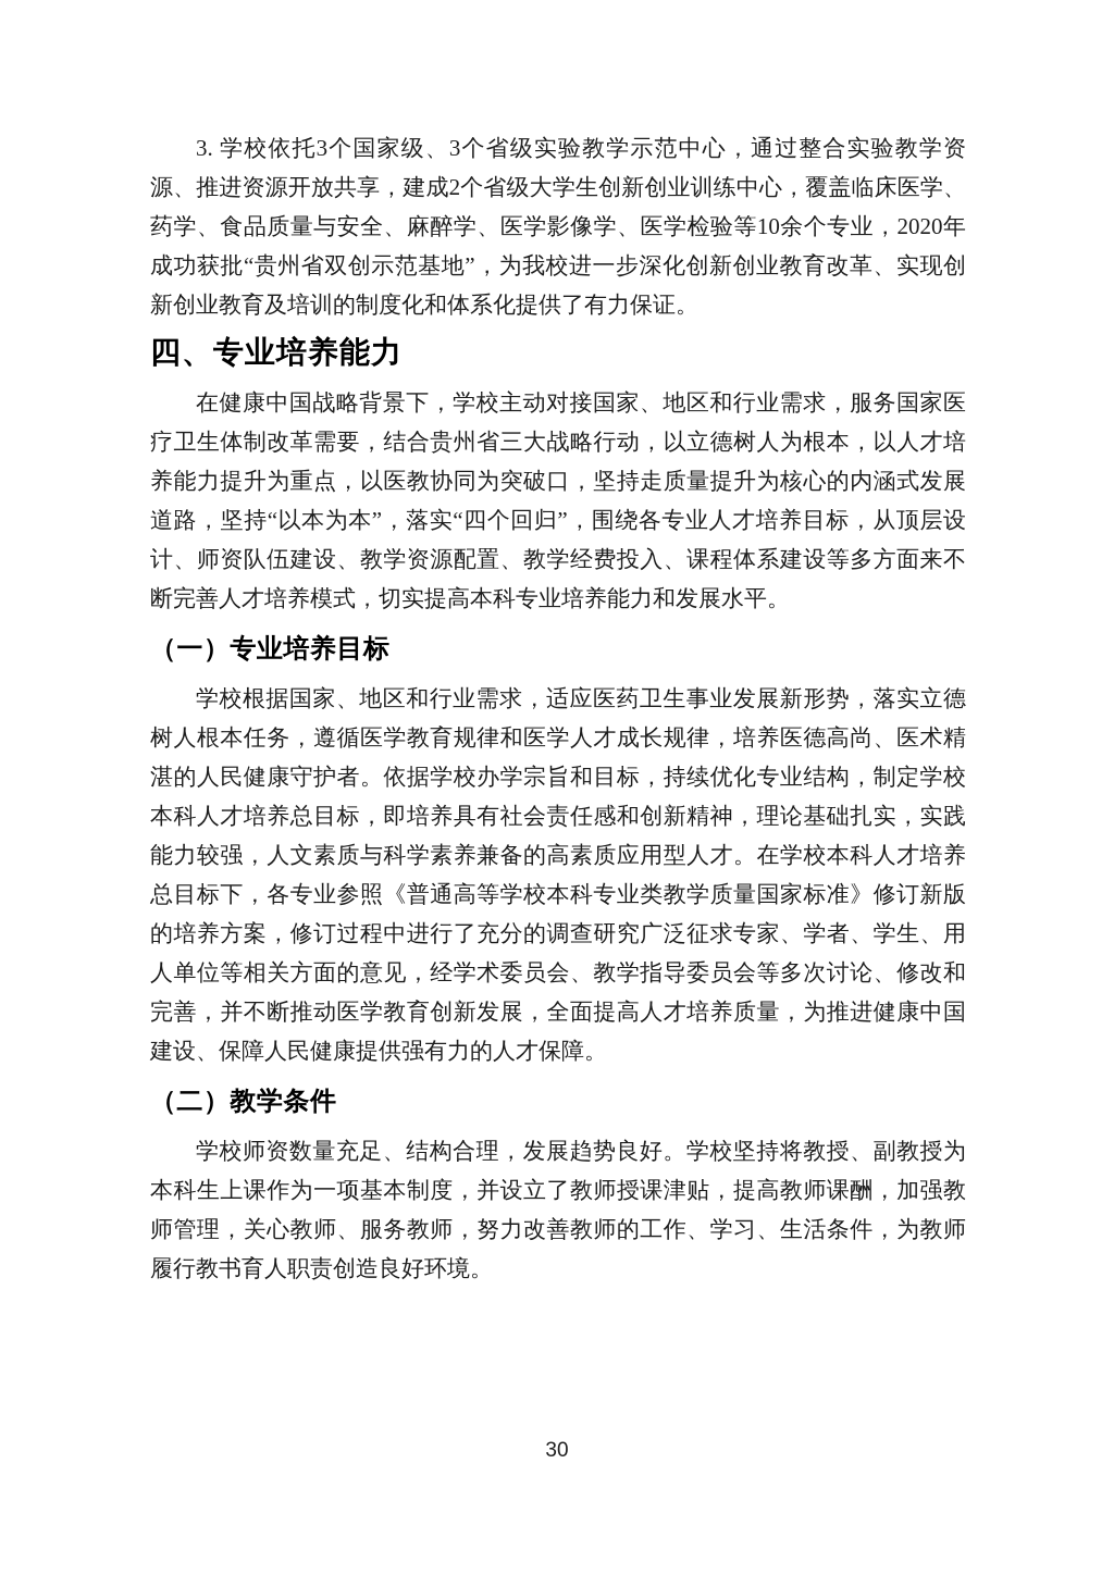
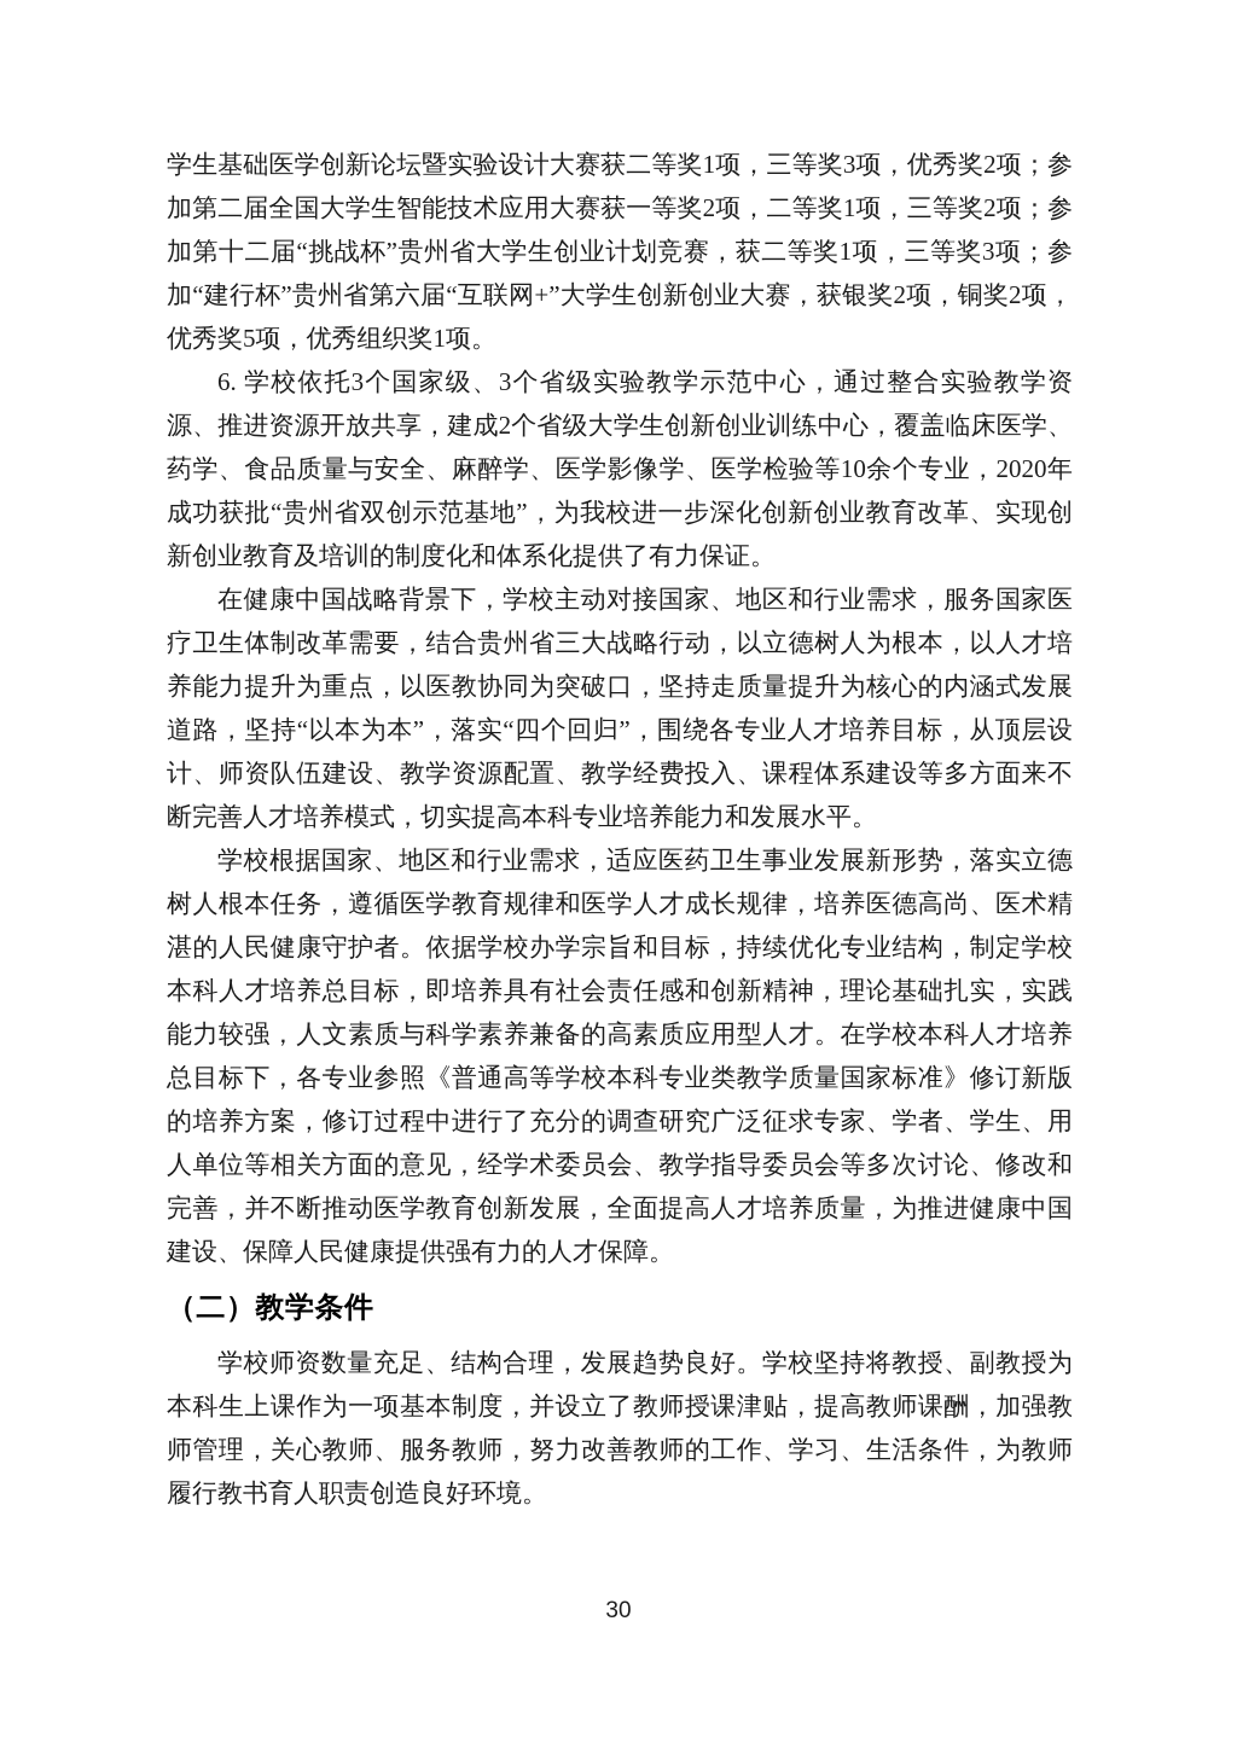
+ 学生基础医学创新论坛暨实验设计大赛获二等奖1项，三等奖3项，优秀奖2项；参加第二届全国大学生智能技术应用大赛获一等奖2项，二等奖1项，三等奖2项；参加第十二届“挑战杯”贵州省大学生创业计划竞赛，获二等奖1项，三等奖3项；参加“建行杯”贵州省第六届“互联网+”大学生创新创业大赛，获银奖2项，铜奖2项，优秀奖5项，优秀组织奖1项。
- 3. 学校依托3个国家级、3个省级实验教学示范中心，通过整合实验教学资源、推进资源开放共享，建成2个省级大学生创新创业训练中心，覆盖临床医学、药学、食品质量与安全、麻醉学、医学影像学、医学检验等10余个专业，2020年成功获批“贵州省双创示范基地”，为我校进一步深化创新创业教育改革、实现创新创业教育及培训的制度化和体系化提供了有力保证。
+ 6. 学校依托3个国家级、3个省级实验教学示范中心，通过整合实验教学资源、推进资源开放共享，建成2个省级大学生创新创业训练中心，覆盖临床医学、药学、食品质量与安全、麻醉学、医学影像学、医学检验等10余个专业，2020年成功获批“贵州省双创示范基地”，为我校进一步深化创新创业教育改革、实现创新创业教育及培训的制度化和体系化提供了有力保证。
- 四、专业培养能力
  在健康中国战略背景下，学校主动对接国家、地区和行业需求，服务国家医疗卫生体制改革需要，结合贵州省三大战略行动，以立德树人为根本，以人才培养能力提升为重点，以医教协同为突破口，坚持走质量提升为核心的内涵式发展道路，坚持“以本为本”，落实“四个回归”，围绕各专业人才培养目标，从顶层设计、师资队伍建设、教学资源配置、教学经费投入、课程体系建设等多方面来不断完善人才培养模式，切实提高本科专业培养能力和发展水平。
- （一）专业培养目标
  学校根据国家、地区和行业需求，适应医药卫生事业发展新形势，落实立德树人根本任务，遵循医学教育规律和医学人才成长规律，培养医德高尚、医术精湛的人民健康守护者。依据学校办学宗旨和目标，持续优化专业结构，制定学校本科人才培养总目标，即培养具有社会责任感和创新精神，理论基础扎实，实践能力较强，人文素质与科学素养兼备的高素质应用型人才。在学校本科人才培养总目标下，各专业参照《普通高等学校本科专业类教学质量国家标准》修订新版的培养方案，修订过程中进行了充分的调查研究广泛征求专家、学者、学生、用人单位等相关方面的意见，经学术委员会、教学指导委员会等多次讨论、修改和完善，并不断推动医学教育创新发展，全面提高人才培养质量，为推进健康中国建设、保障人民健康提供强有力的人才保障。
  （二）教学条件
  学校师资数量充足、结构合理，发展趋势良好。学校坚持将教授、副教授为本科生上课作为一项基本制度，并设立了教师授课津贴，提高教师课酬，加强教师管理，关心教师、服务教师，努力改善教师的工作、学习、生活条件，为教师履行教书育人职责创造良好环境。
  30
